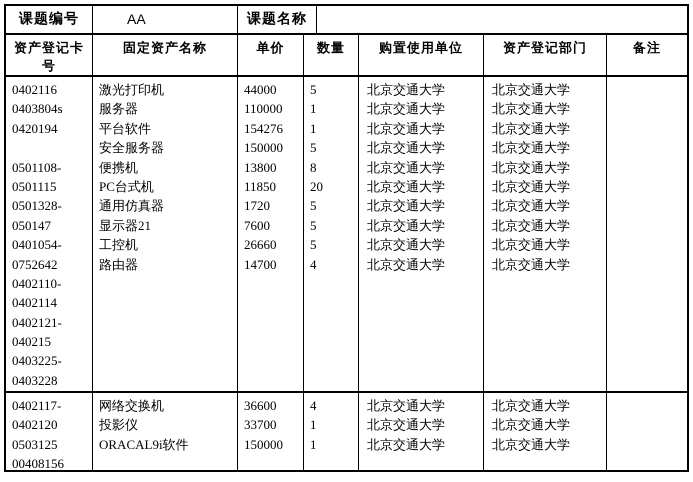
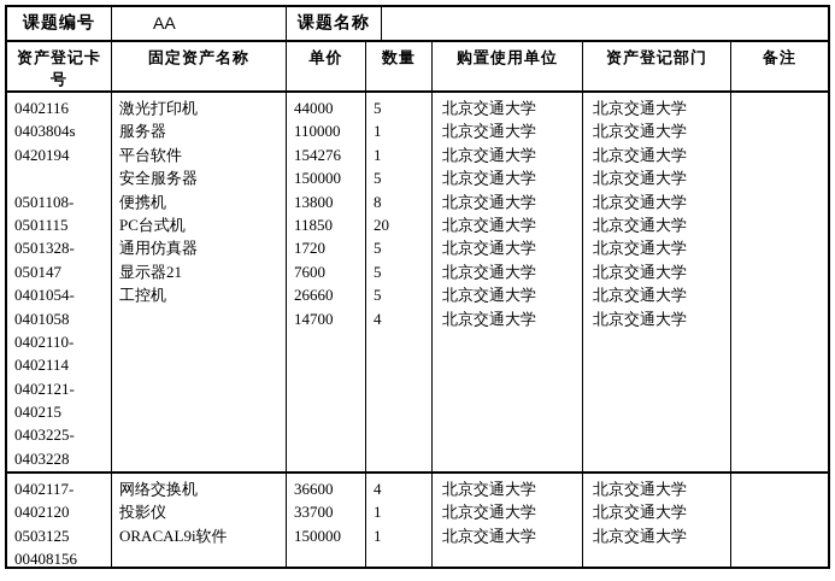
  课题编号
  AA
  课题名称
  资产登记卡
  号
  固定资产名称
  单价
  数量
  购置使用单位
  资产登记部门
  备注
  0402116
  0403804s
  0420194
  0501108-
  0501115
  0501328-
  050147
  0401054-
- 0752642
+ 0401058
  0402110-
  0402114
  0402121-
  040215
  0403225-
  0403228
  激光打印机
  服务器
  平台软件
  安全服务器
  便携机
  PC台式机
  通用仿真器
  显示器21
  工控机
- 路由器
  44000
  110000
  154276
  150000
  13800
  11850
  1720
  7600
  26660
  14700
  5
  1
  1
  5
  8
  20
  5
  5
  5
  4
  北京交通大学
  北京交通大学
  北京交通大学
  北京交通大学
  北京交通大学
  北京交通大学
  北京交通大学
  北京交通大学
  北京交通大学
  北京交通大学
  北京交通大学
  北京交通大学
  北京交通大学
  北京交通大学
  北京交通大学
  北京交通大学
  北京交通大学
  北京交通大学
  北京交通大学
  北京交通大学
  0402117-
  0402120
  0503125
  00408156
  网络交换机
  投影仪
  ORACAL9i软件
  36600
  33700
  150000
  4
  1
  1
  北京交通大学
  北京交通大学
  北京交通大学
  北京交通大学
  北京交通大学
  北京交通大学
